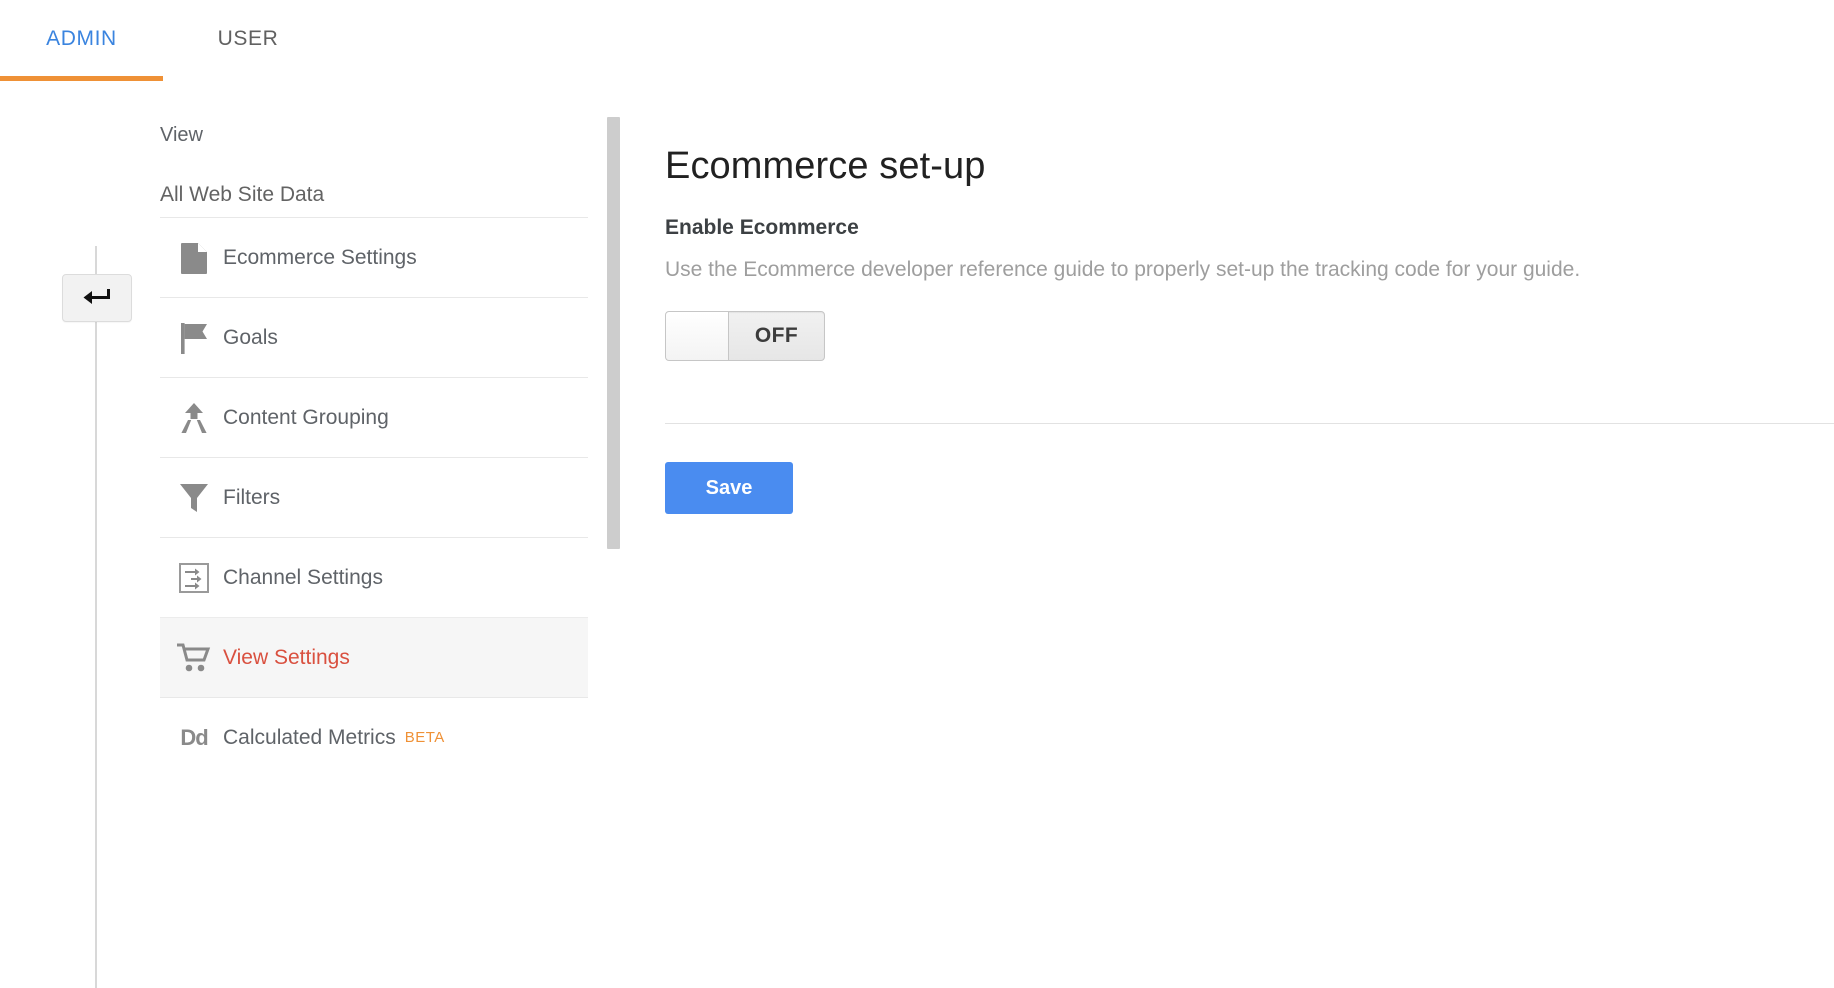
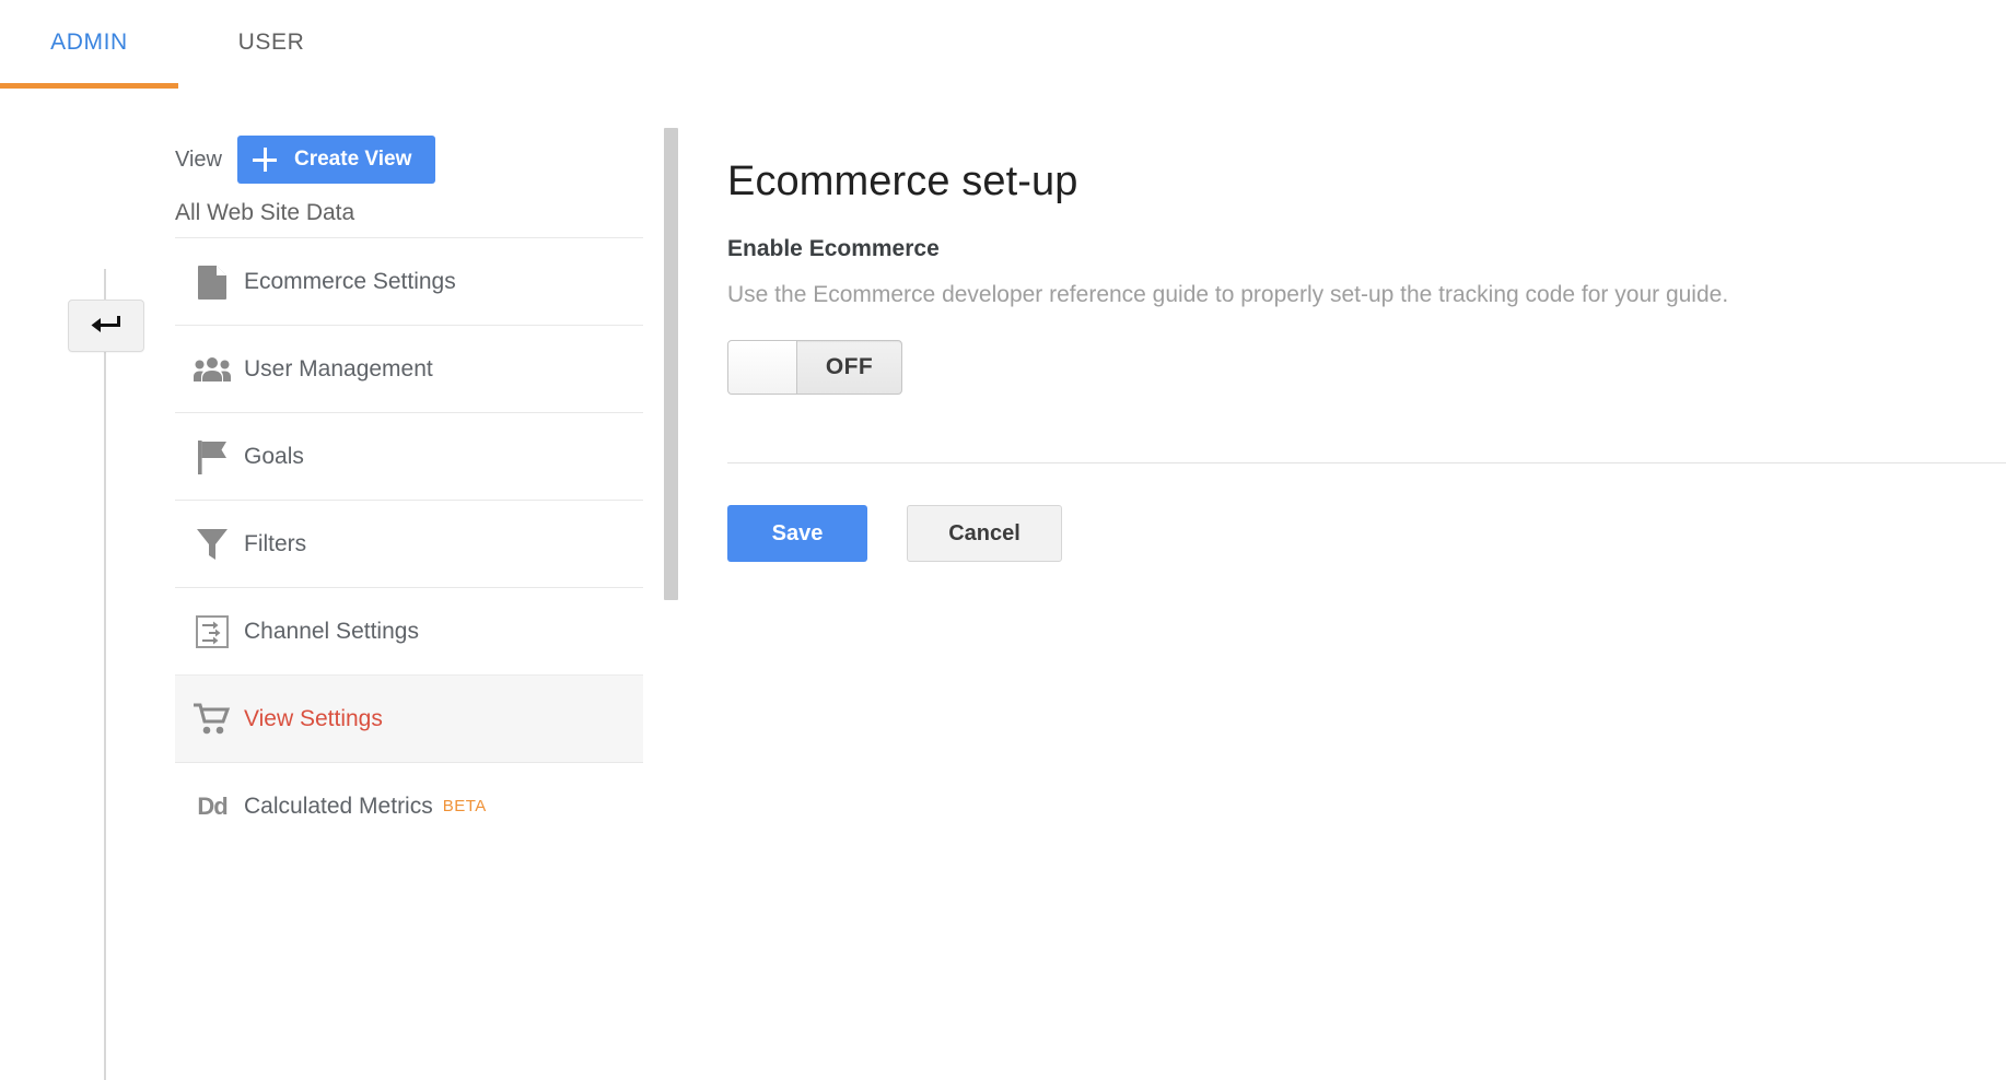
  ADMIN
  USER
  View
+ Create View
  All Web Site Data
  Ecommerce Settings
+ User Management
  Goals
- Content Grouping
  Filters
  Channel Settings
  View Settings
  Dd
  Calculated Metrics
  BETA
  Ecommerce set-up
  Enable Ecommerce
  Use the Ecommerce developer reference guide to properly set-up the tracking code for your guide.
  OFF
  Save
+ Cancel
